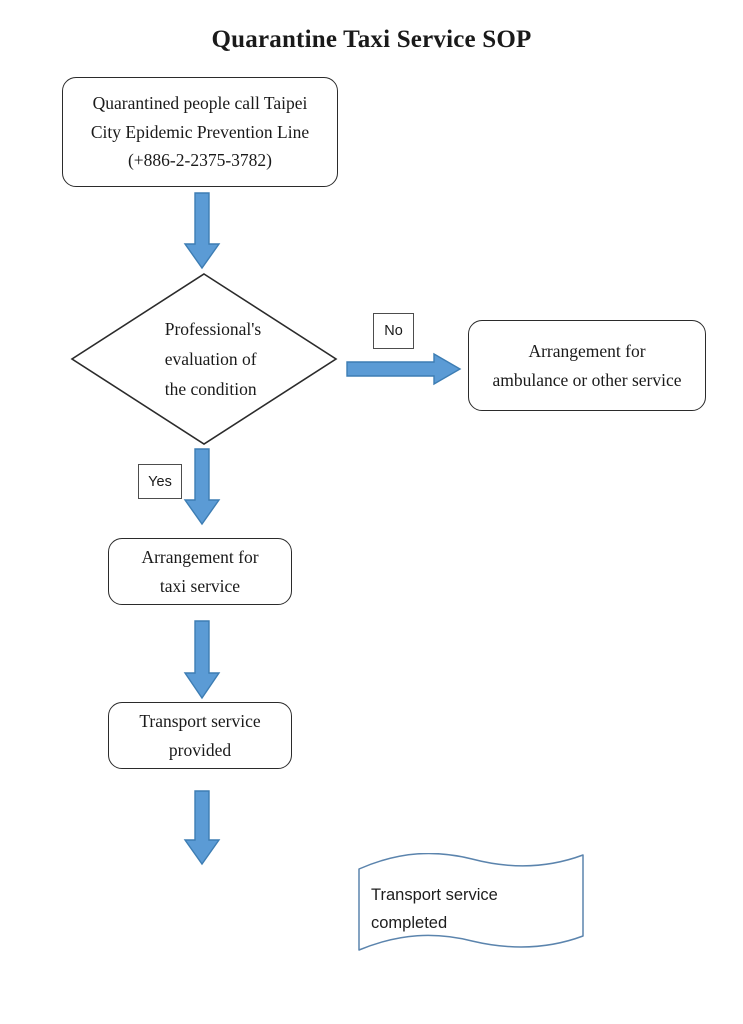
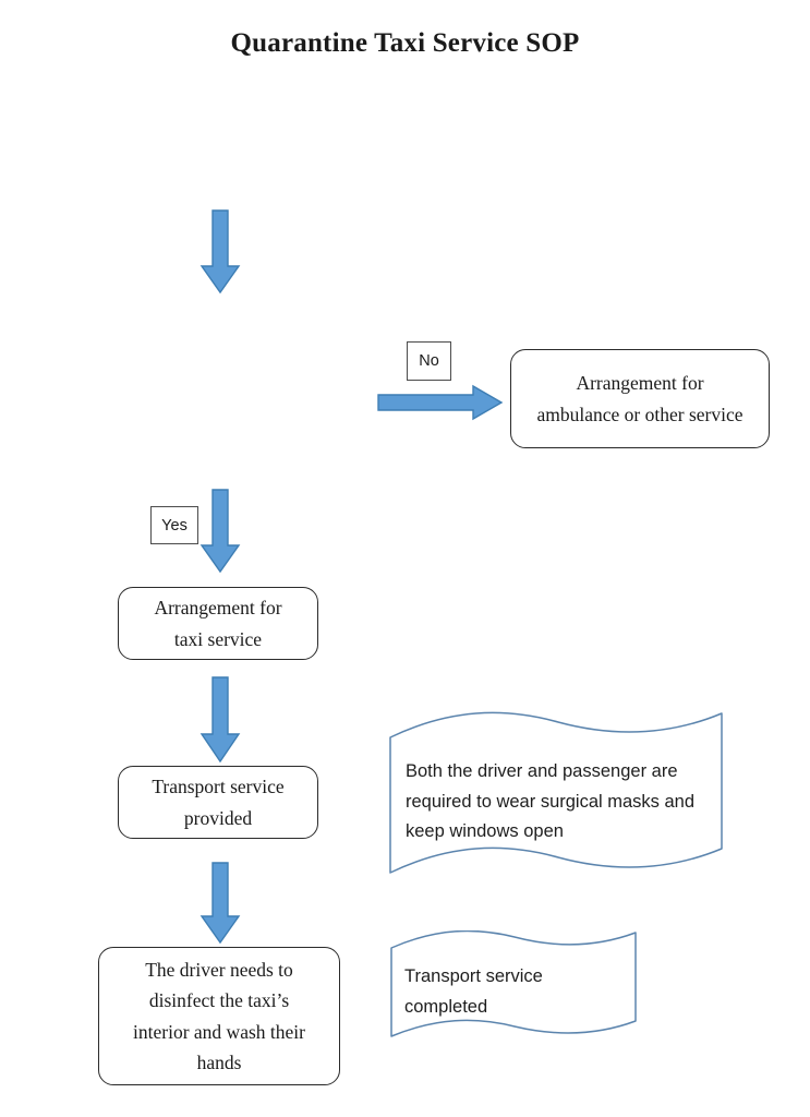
  Quarantine Taxi Service SOP
- Quarantined people call Taipei
- City Epidemic Prevention Line
- (+886-2-2375-3782)
- Professional's
- evaluation of
- the condition
  No
  Arrangement for
  ambulance or other service
  Yes
  Arrangement for
  taxi service
  Transport service
  provided
+ Both the driver and passenger are
+ required to wear surgical masks and
+ keep windows open
+ The driver needs to
+ disinfect the taxi’s
+ interior and wash their
+ hands
  Transport service
  completed
